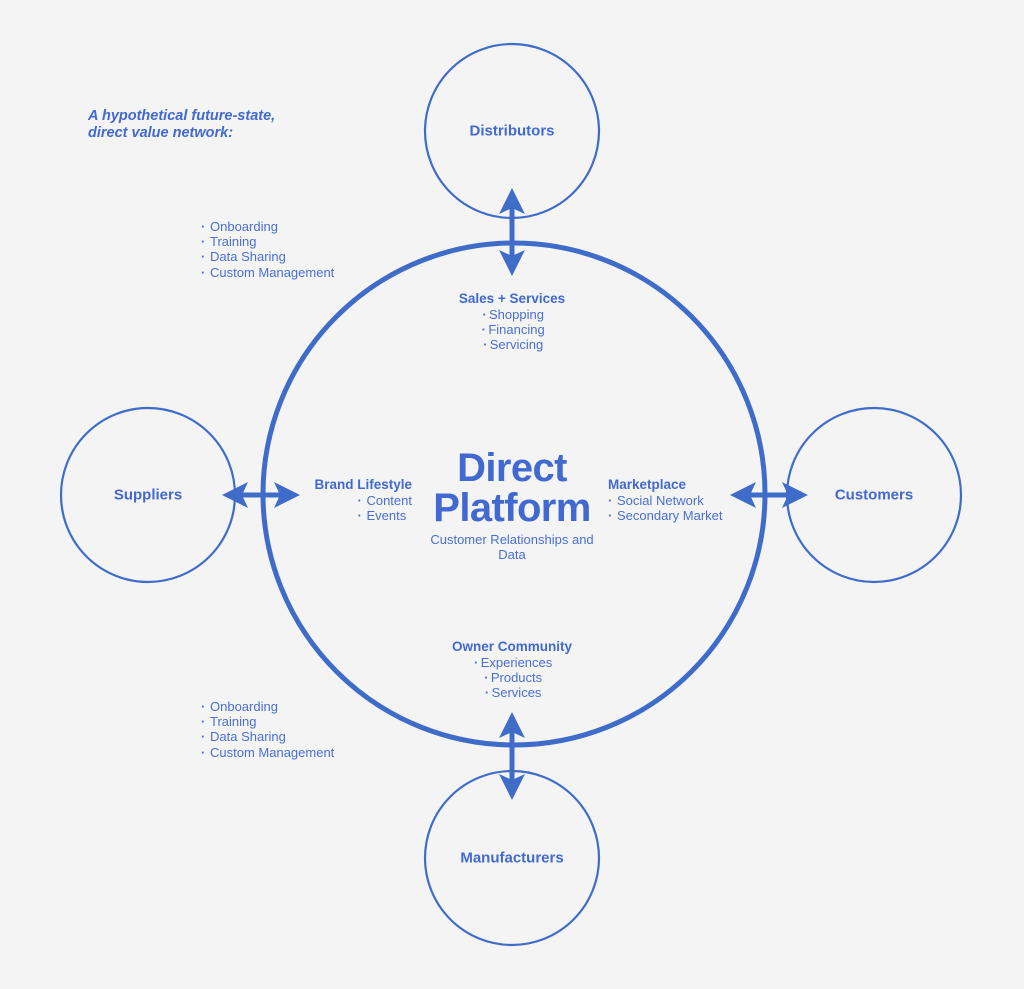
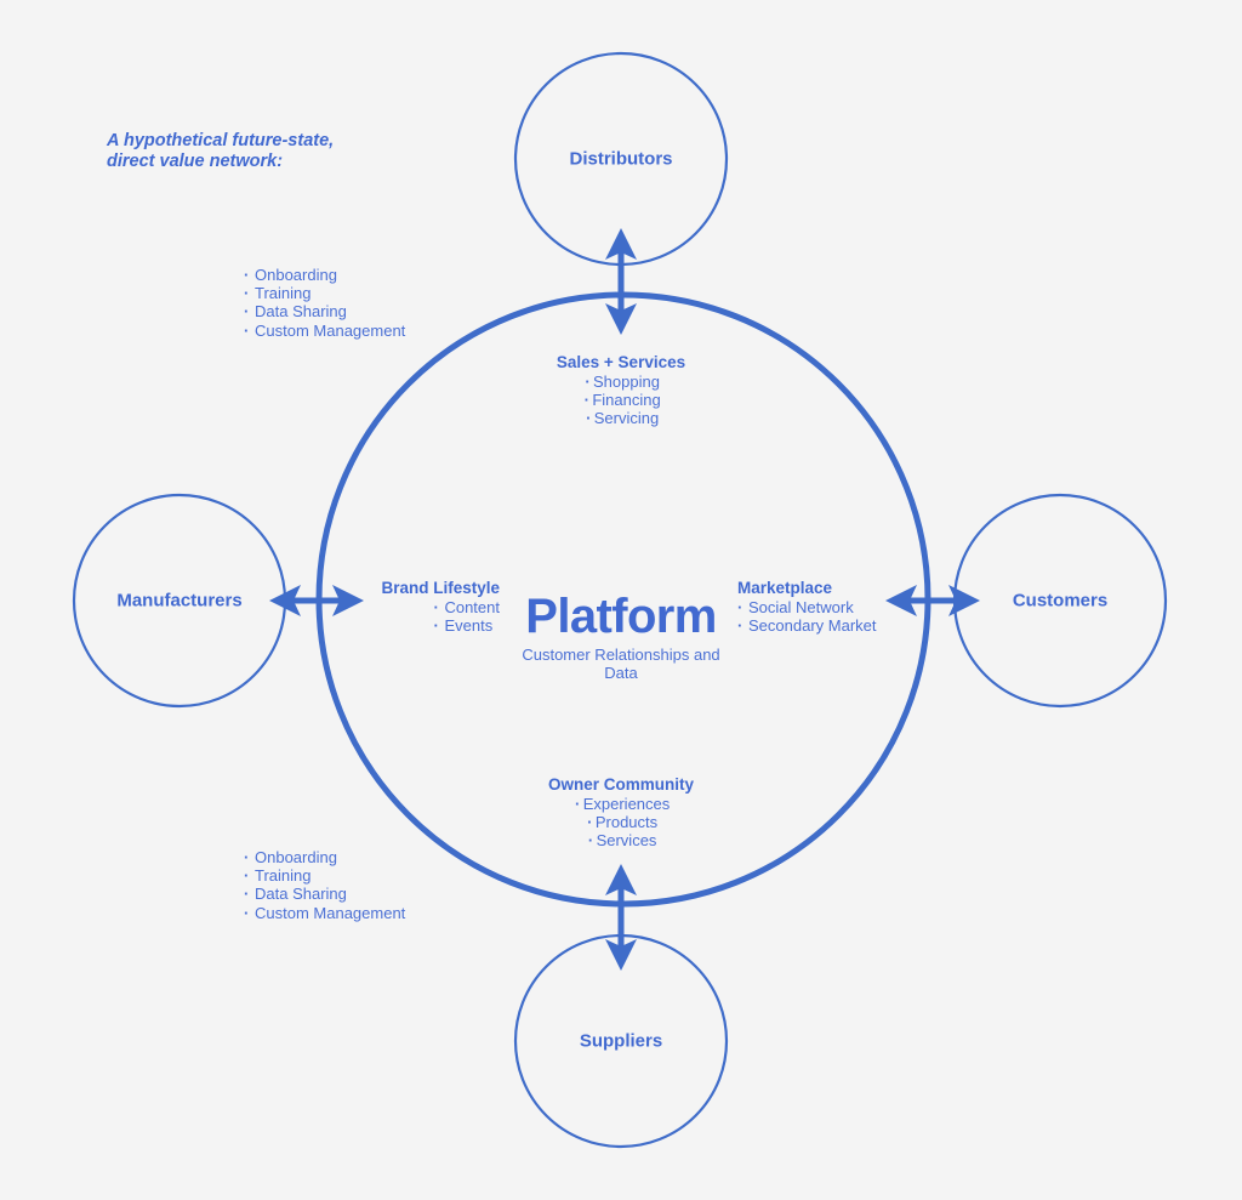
  A hypothetical future-state,
  direct value network:
  Distributors
- Suppliers
+ Manufacturers
  Customers
- Manufacturers
+ Suppliers
  Sales + Services
  Shopping
  Financing
  Servicing
  Brand Lifestyle
  Content
  Events
  Marketplace
  Social Network
  Secondary Market
  Owner Community
  Experiences
  Products
  Services
- Direct
  Platform
  Customer Relationships and Data
  Onboarding
  Training
  Data Sharing
  Custom Management
  Onboarding
  Training
  Data Sharing
  Custom Management
